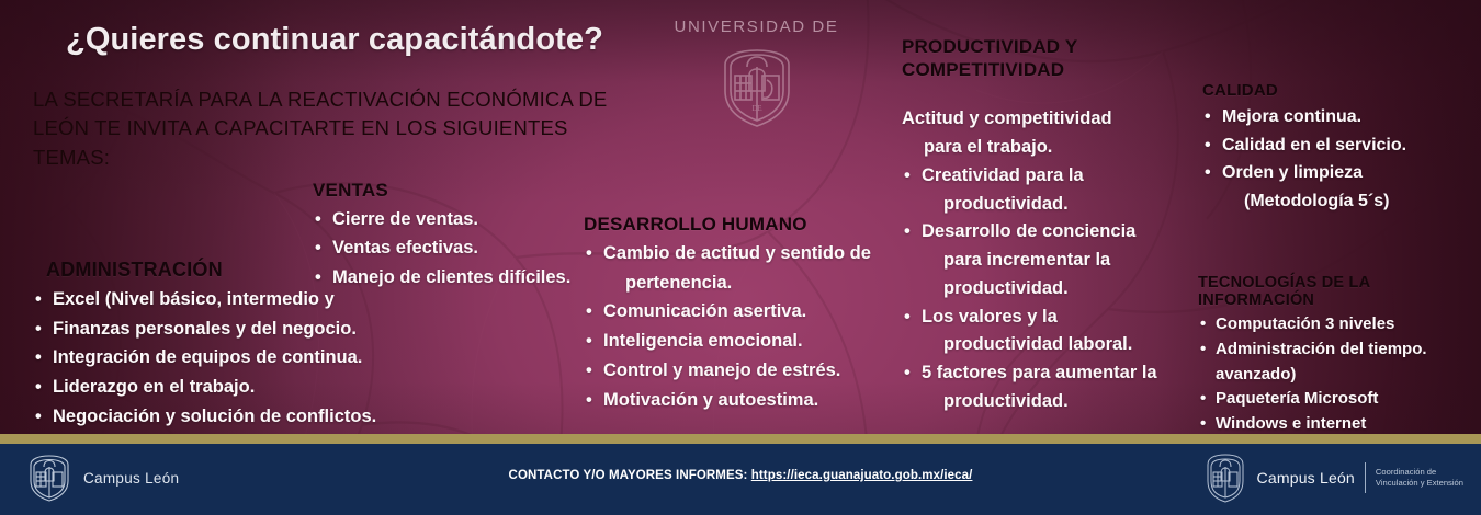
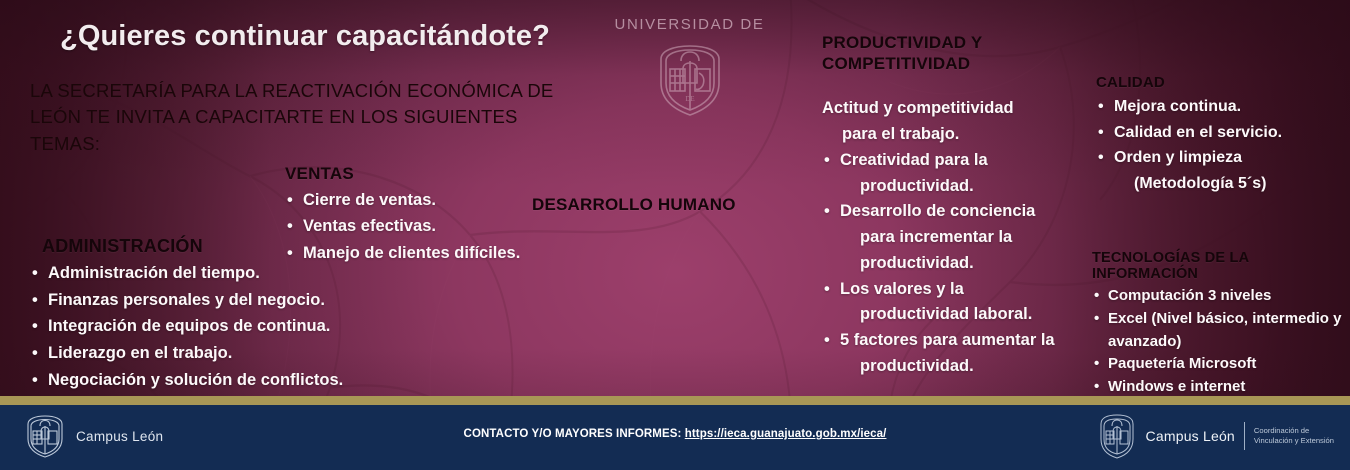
  ¿Quieres continuar capacitándote?
  LA SECRETARÍA PARA LA REACTIVACIÓN ECONÓMICA DE LEÓN TE INVITA A CAPACITARTE EN LOS SIGUIENTES TEMAS:
  UNIVERSIDAD DE
  DE
  ADMINISTRACIÓN
- Excel (Nivel básico, intermedio y
+ Administración del tiempo.
  Finanzas personales y del negocio.
  Integración de equipos de continua.
  Liderazgo en el trabajo.
  Negociación y solución de conflictos.
  VENTAS
  Cierre de ventas.
  Ventas efectivas.
  Manejo de clientes difíciles.
  DESARROLLO HUMANO
- Cambio de actitud y sentido de
- pertenencia.
- Comunicación asertiva.
- Inteligencia emocional.
- Control y manejo de estrés.
- Motivación y autoestima.
  PRODUCTIVIDAD Y COMPETITIVIDAD
  Actitud y competitividad
  para el trabajo.
  Creatividad para la
  productividad.
  Desarrollo de conciencia
  para incrementar la productividad.
  Los valores y la
  productividad laboral.
  5 factores para aumentar la
  productividad.
  CALIDAD
  Mejora continua.
  Calidad en el servicio.
  Orden y limpieza
  (Metodología 5´s)
  TECNOLOGÍAS DE LA INFORMACIÓN
  Computación 3 niveles
- Administración del tiempo.
+ Excel (Nivel básico, intermedio y
  avanzado)
  Paquetería Microsoft
  Windows e internet
  Campus León
  CONTACTO Y/O MAYORES INFORMES: https://ieca.guanajuato.gob.mx/ieca/
  Campus León
  Coordinación de
  Vinculación y Extensión
